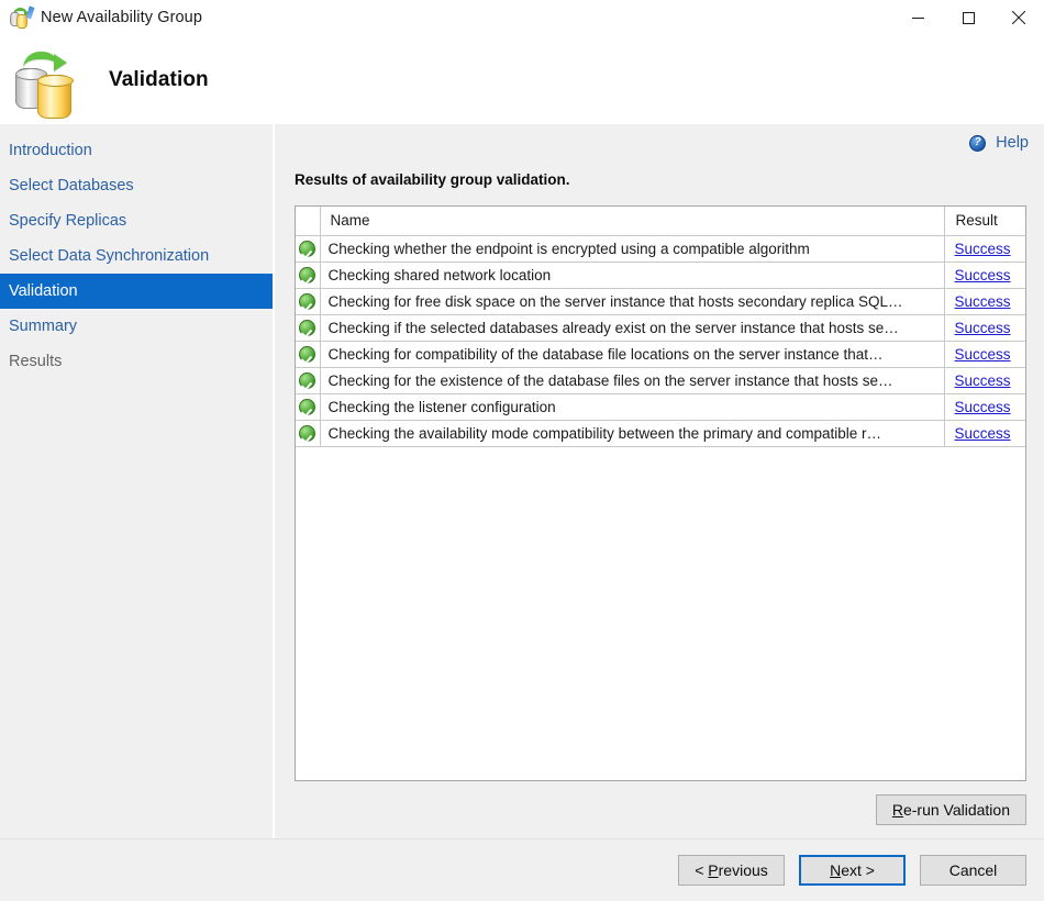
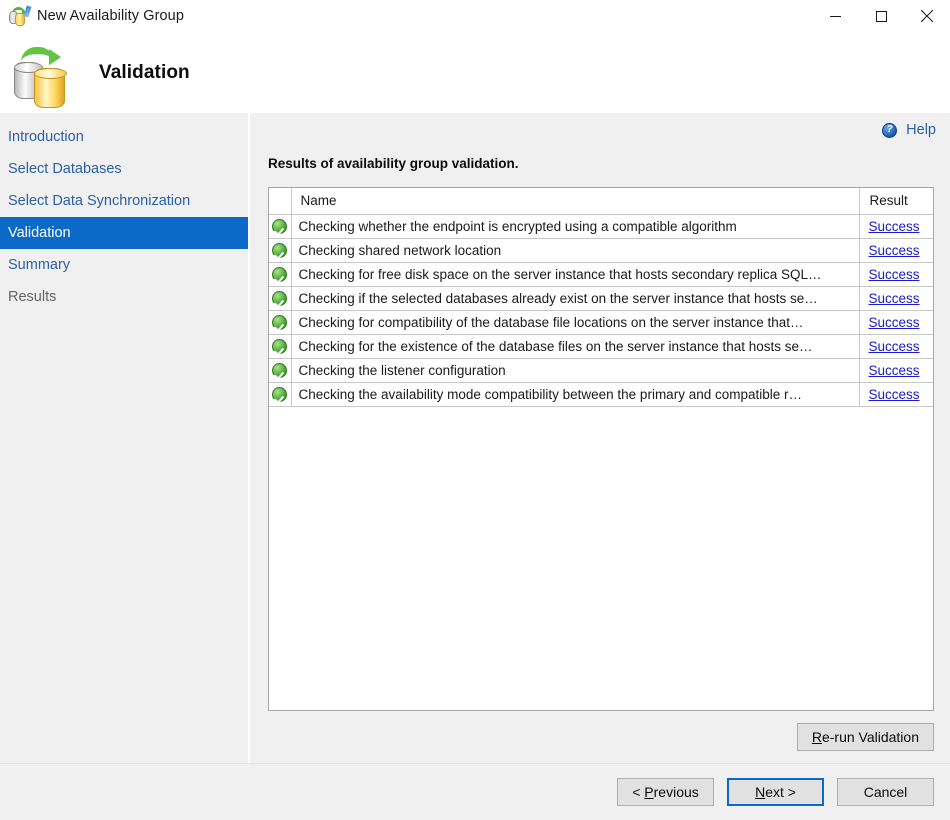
  New Availability Group
  Validation
  Introduction
  Select Databases
- Specify Replicas
  Select Data Synchronization
  Validation
  Summary
  Results
  ?
  Help
  Results of availability group validation.
  	Name	Result
  	Checking whether the endpoint is encrypted using a compatible algorithm	Success
  	Checking shared network location	Success
  	Checking for free disk space on the server instance that hosts secondary replica SQL…	Success
  	Checking if the selected databases already exist on the server instance that hosts se…	Success
  	Checking for compatibility of the database file locations on the server instance that…	Success
  	Checking for the existence of the database files on the server instance that hosts se…	Success
  	Checking the listener configuration	Success
  	Checking the availability mode compatibility between the primary and compatible r…	Success
  R
  e-run Validation
  <
  P
  revious
  N
  ext >
  Cancel
